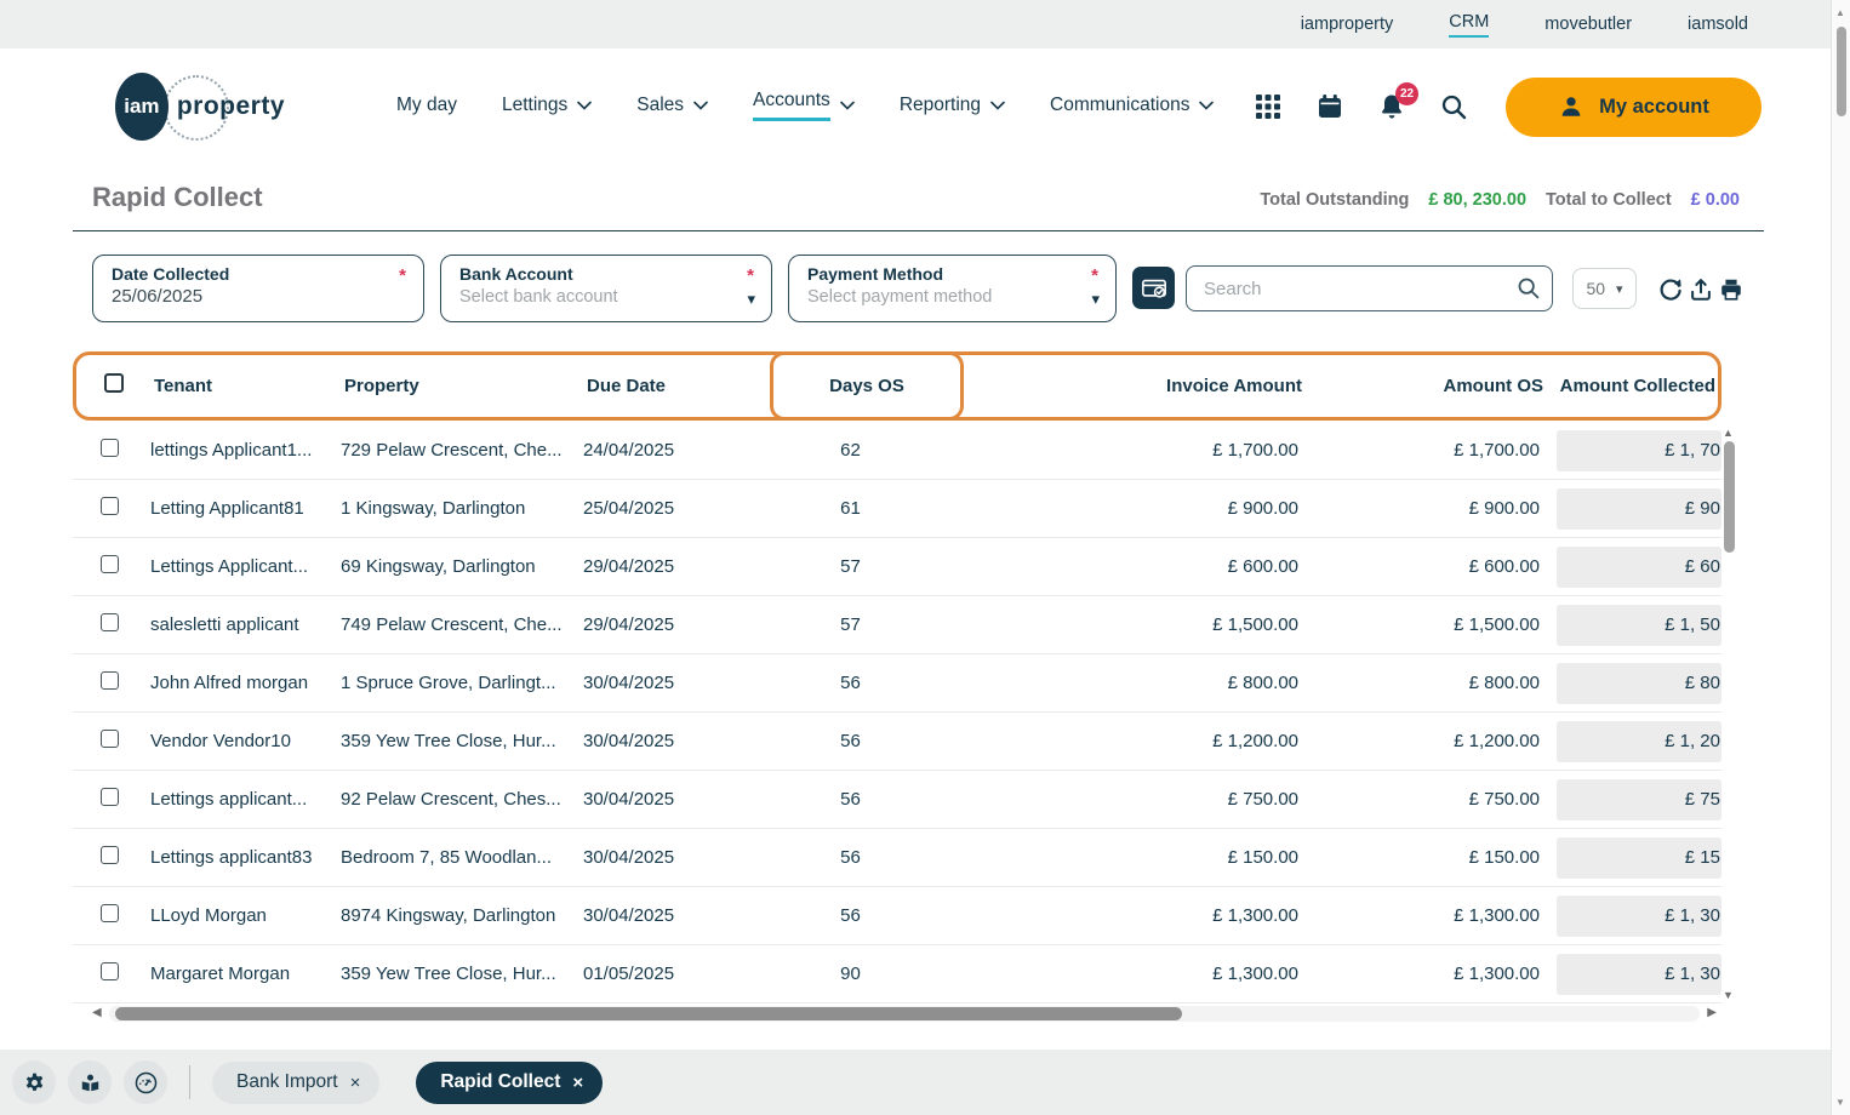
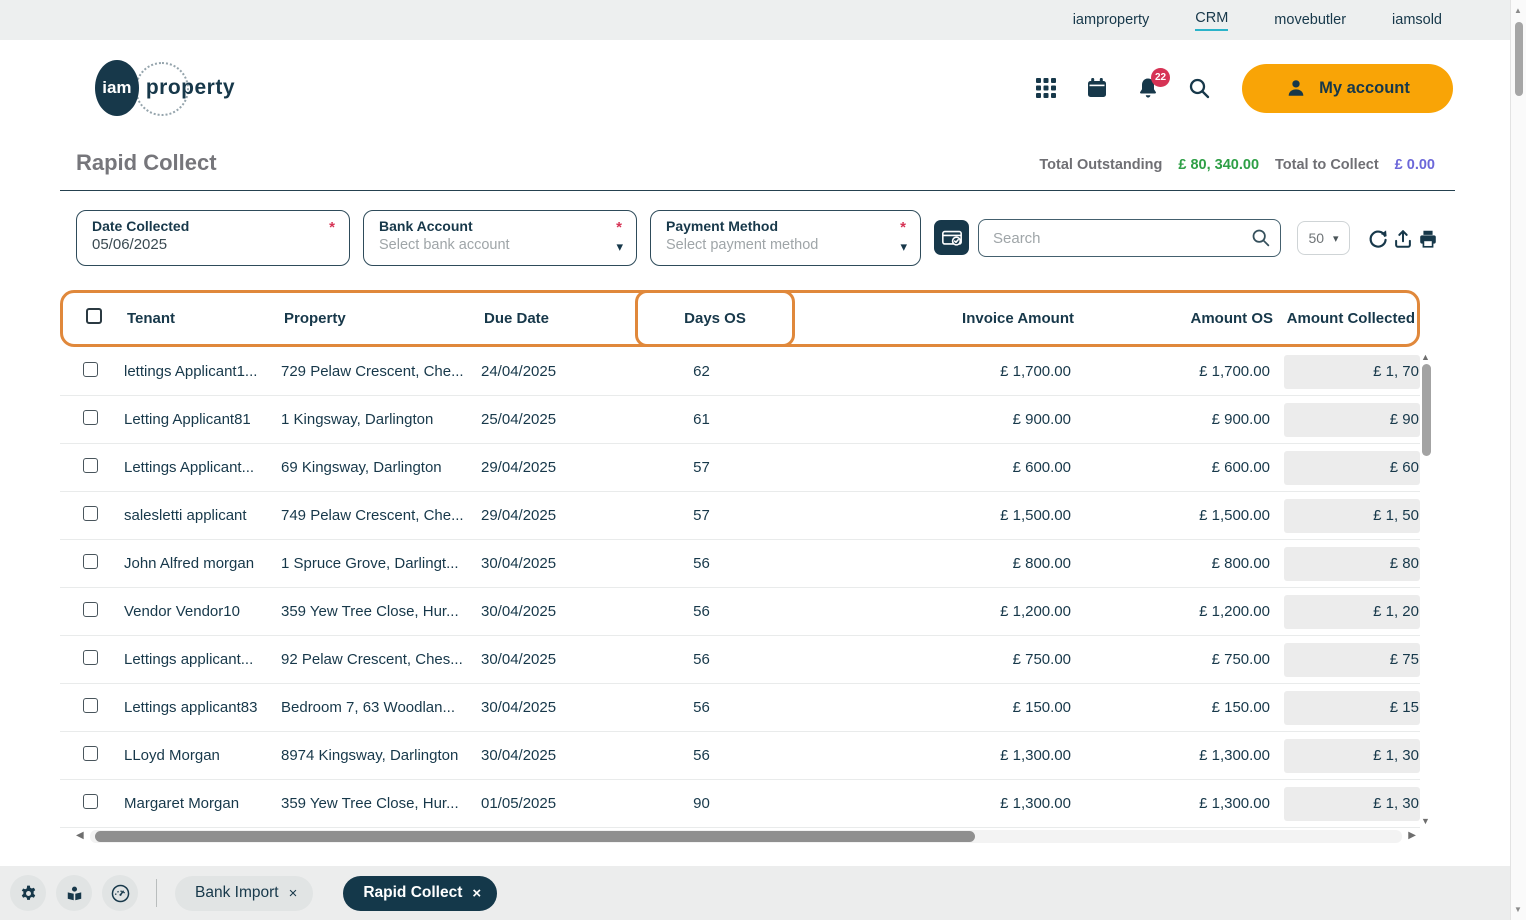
  iamproperty
  CRM
  movebutler
  iamsold
  iam
  property
- My day
- Lettings
- Sales
- Accounts
- Reporting
- Communications
  22
  My account
  Rapid Collect
  Total Outstanding
- £ 80, 230.00
+ £ 80, 340.00
  Total to Collect
  £ 0.00
  Date Collected
  *
- 25/06/2025
+ 05/06/2025
  Bank Account
  *
  Select bank account
  ▾
  Payment Method
  *
  Select payment method
  ▾
  Search
  50
  ▾
  Tenant
  Property
  Due Date
  Invoice Amount
  Amount OS
  Amount Collected
  Days OS
  lettings Applicant1...
  729 Pelaw Crescent, Che...
  24/04/2025
  62
  £ 1,700.00
  £ 1,700.00
  £ 1, 70
  Letting Applicant81
  1 Kingsway, Darlington
  25/04/2025
  61
  £ 900.00
  £ 900.00
  £ 90
  Lettings Applicant...
  69 Kingsway, Darlington
  29/04/2025
  57
  £ 600.00
  £ 600.00
  £ 60
  salesletti applicant
  749 Pelaw Crescent, Che...
  29/04/2025
  57
  £ 1,500.00
  £ 1,500.00
  £ 1, 50
  John Alfred morgan
  1 Spruce Grove, Darlingt...
  30/04/2025
  56
  £ 800.00
  £ 800.00
  £ 80
  Vendor Vendor10
  359 Yew Tree Close, Hur...
  30/04/2025
  56
  £ 1,200.00
  £ 1,200.00
  £ 1, 20
  Lettings applicant...
  92 Pelaw Crescent, Ches...
  30/04/2025
  56
  £ 750.00
  £ 750.00
  £ 75
  Lettings applicant83
- Bedroom 7, 85 Woodlan...
+ Bedroom 7, 63 Woodlan...
  30/04/2025
  56
  £ 150.00
  £ 150.00
  £ 15
  LLoyd Morgan
  8974 Kingsway, Darlington
  30/04/2025
  56
  £ 1,300.00
  £ 1,300.00
  £ 1, 30
  Margaret Morgan
  359 Yew Tree Close, Hur...
  01/05/2025
  90
  £ 1,300.00
  £ 1,300.00
  £ 1, 30
  ▲
  ▼
  ◀
  ▶
  Bank Import
  ×
  Rapid Collect
  ×
  ▲
  ▼
